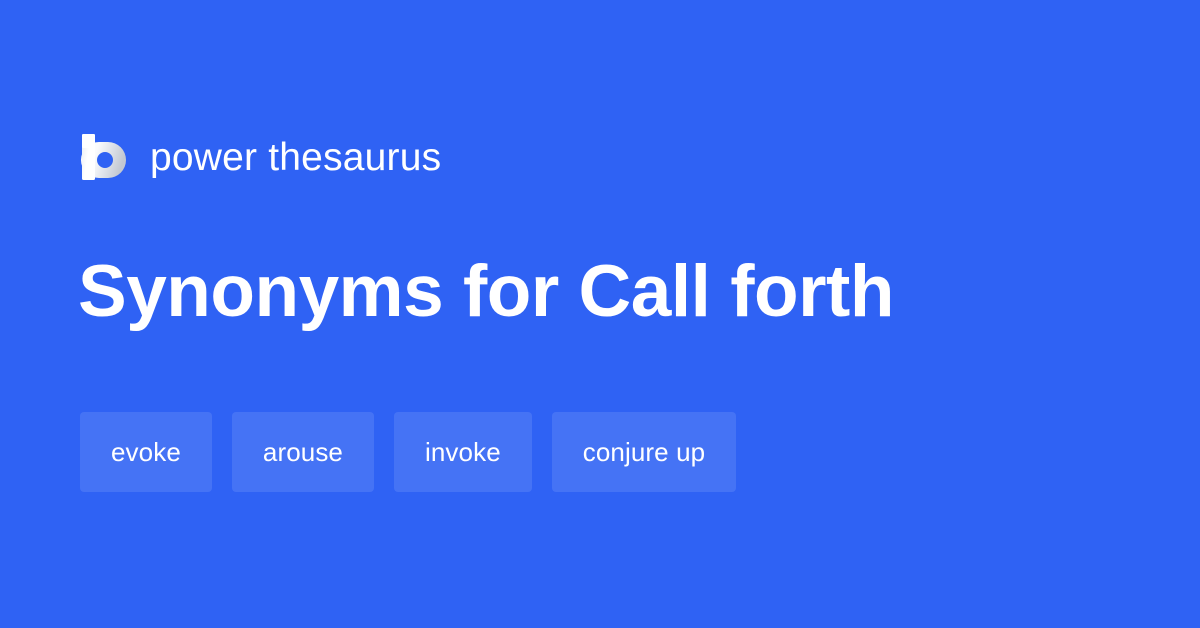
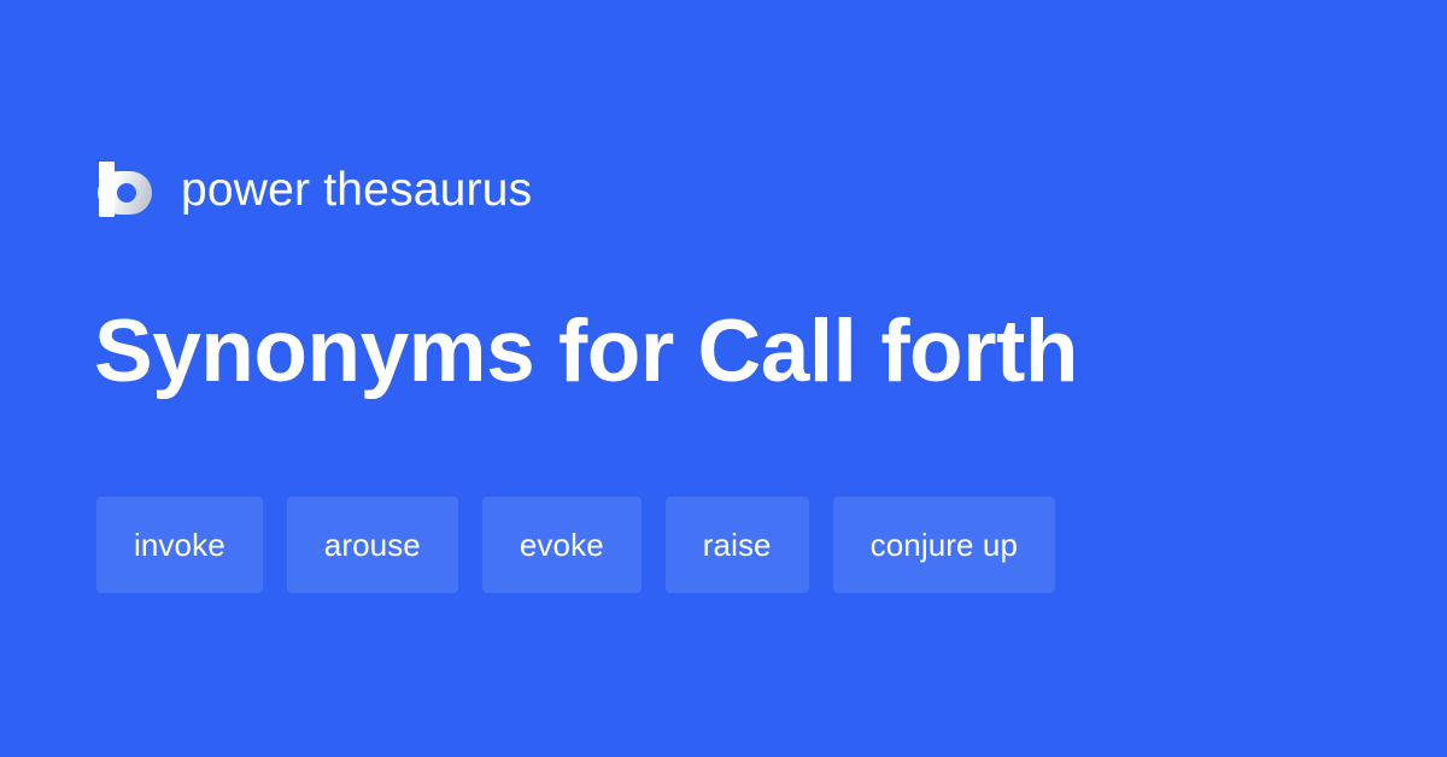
  power thesaurus
  Synonyms for Call forth
- evoke
+ invoke
  arouse
- invoke
+ evoke
+ raise
  conjure up
